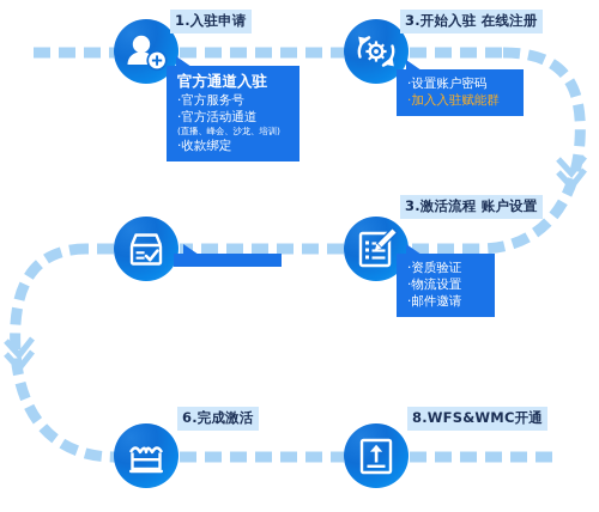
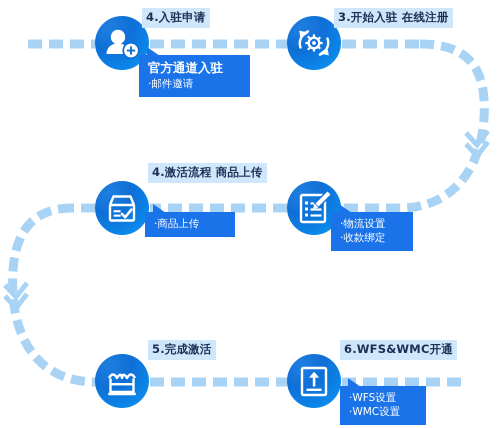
- 1.入驻申请
+ 4.入驻申请
  官方通道入驻
- ·官方服务号
- ·官方活动通道
- (直播、峰会、沙龙、培训)
- ·收款绑定
+ ·邮件邀请
  3.开始入驻 在线注册
- ·设置账户密码
- ·加入入驻赋能群
- 3.激活流程 账户设置
- ·资质验证
  ·物流设置
- ·邮件邀请
+ ·收款绑定
+ 4.激活流程 商品上传
+ ·商品上传
- 6.完成激活
+ 5.完成激活
- 8.WFS&WMC开通
+ 6.WFS&WMC开通
+ ·WFS设置
+ ·WMC设置
